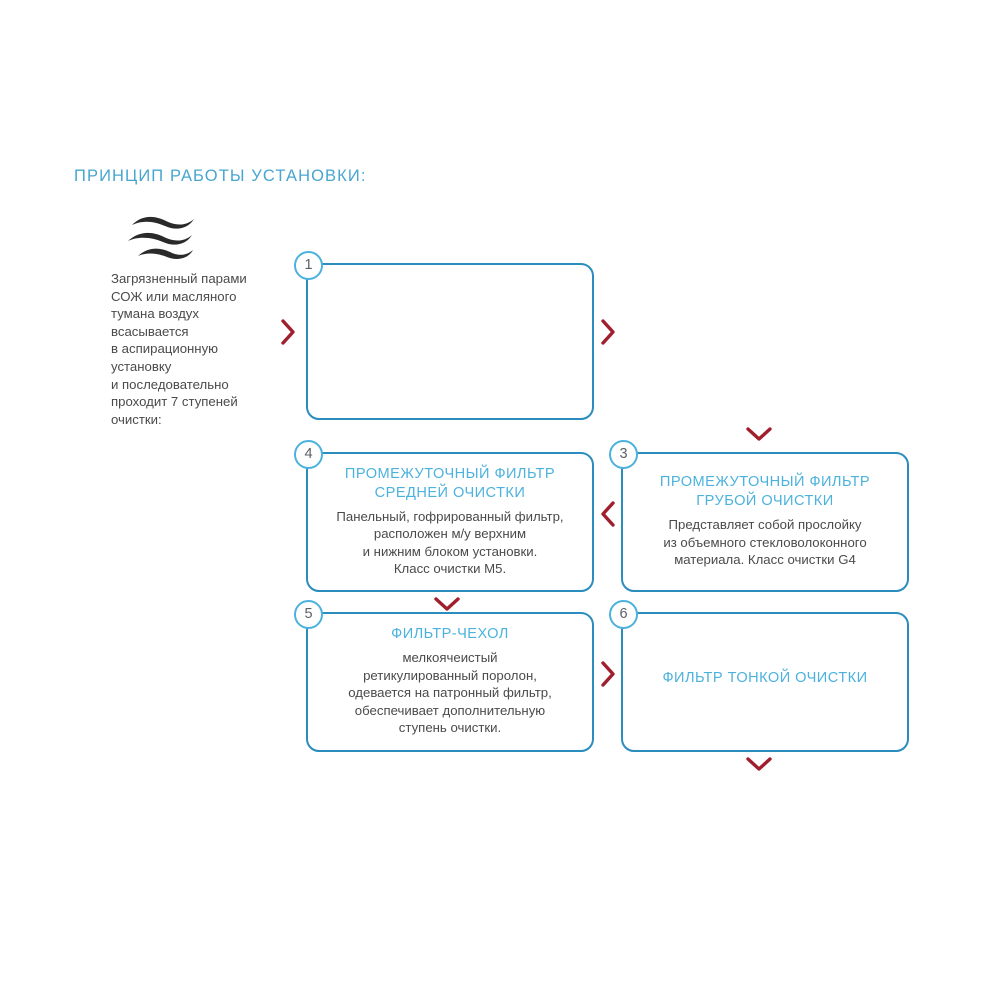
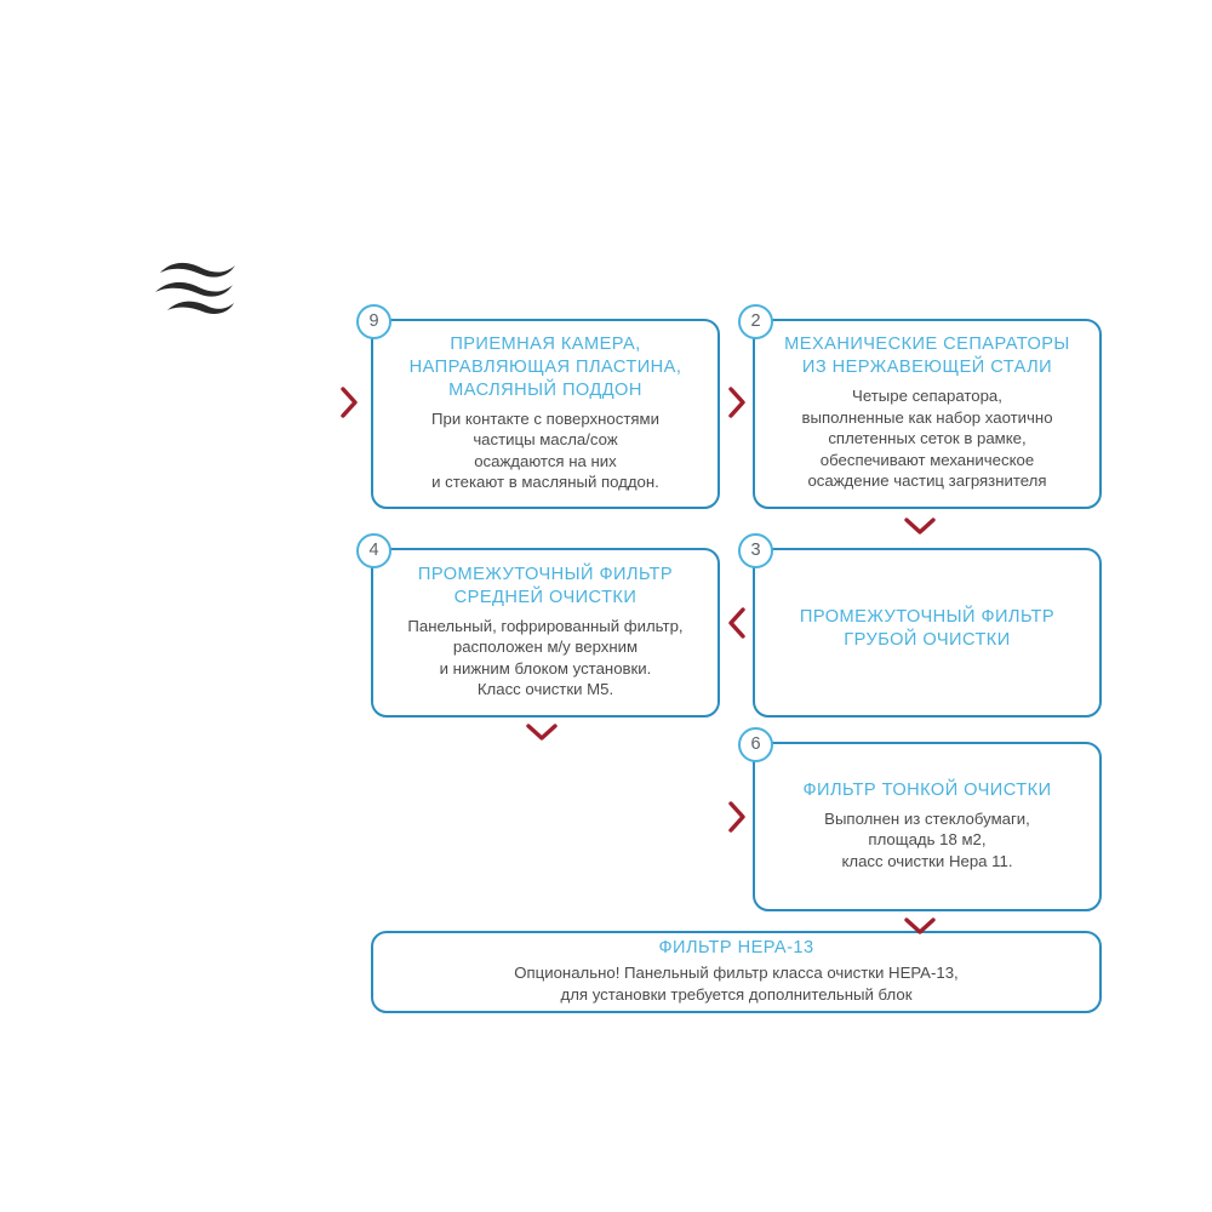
- ПРИНЦИП РАБОТЫ УСТАНОВКИ:
- Загрязненный парами
- СОЖ или масляного
- тумана воздух
- всасывается
- в аспирационную
- установку
- и последовательно
- проходит 7 ступеней
- очистки:
- 1
+ 9
+ ПРИЕМНАЯ КАМЕРА,
+ НАПРАВЛЯЮЩАЯ ПЛАСТИНА,
+ МАСЛЯНЫЙ ПОДДОН
+ При контакте с поверхностями
+ частицы масла/сож
+ осаждаются на них
+ и стекают в масляный поддон.
+ 2
+ МЕХАНИЧЕСКИЕ СЕПАРАТОРЫ
+ ИЗ НЕРЖАВЕЮЩЕЙ СТАЛИ
+ Четыре сепаратора,
+ выполненные как набор хаотично
+ сплетенных сеток в рамке,
+ обеспечивают механическое
+ осаждение частиц загрязнителя
  4
  ПРОМЕЖУТОЧНЫЙ ФИЛЬТР
  СРЕДНЕЙ ОЧИСТКИ
  Панельный, гофрированный фильтр,
  расположен м/у верхним
  и нижним блоком установки.
  Класс очистки М5.
  3
  ПРОМЕЖУТОЧНЫЙ ФИЛЬТР
  ГРУБОЙ ОЧИСТКИ
- Представляет собой прослойку
- из объемного стекловолоконного
- материала. Класс очистки G4
- 5
- ФИЛЬТР-ЧЕХОЛ
- мелкоячеистый
- ретикулированный поролон,
- одевается на патронный фильтр,
- обеспечивает дополнительную
- ступень очистки.
  6
  ФИЛЬТР ТОНКОЙ ОЧИСТКИ
+ Выполнен из стеклобумаги,
+ площадь 18 м2,
+ класс очистки Нера 11.
+ ФИЛЬТР HEPA-13
+ Опционально! Панельный фильтр класса очистки HEPA-13,
+ для установки требуется дополнительный блок
